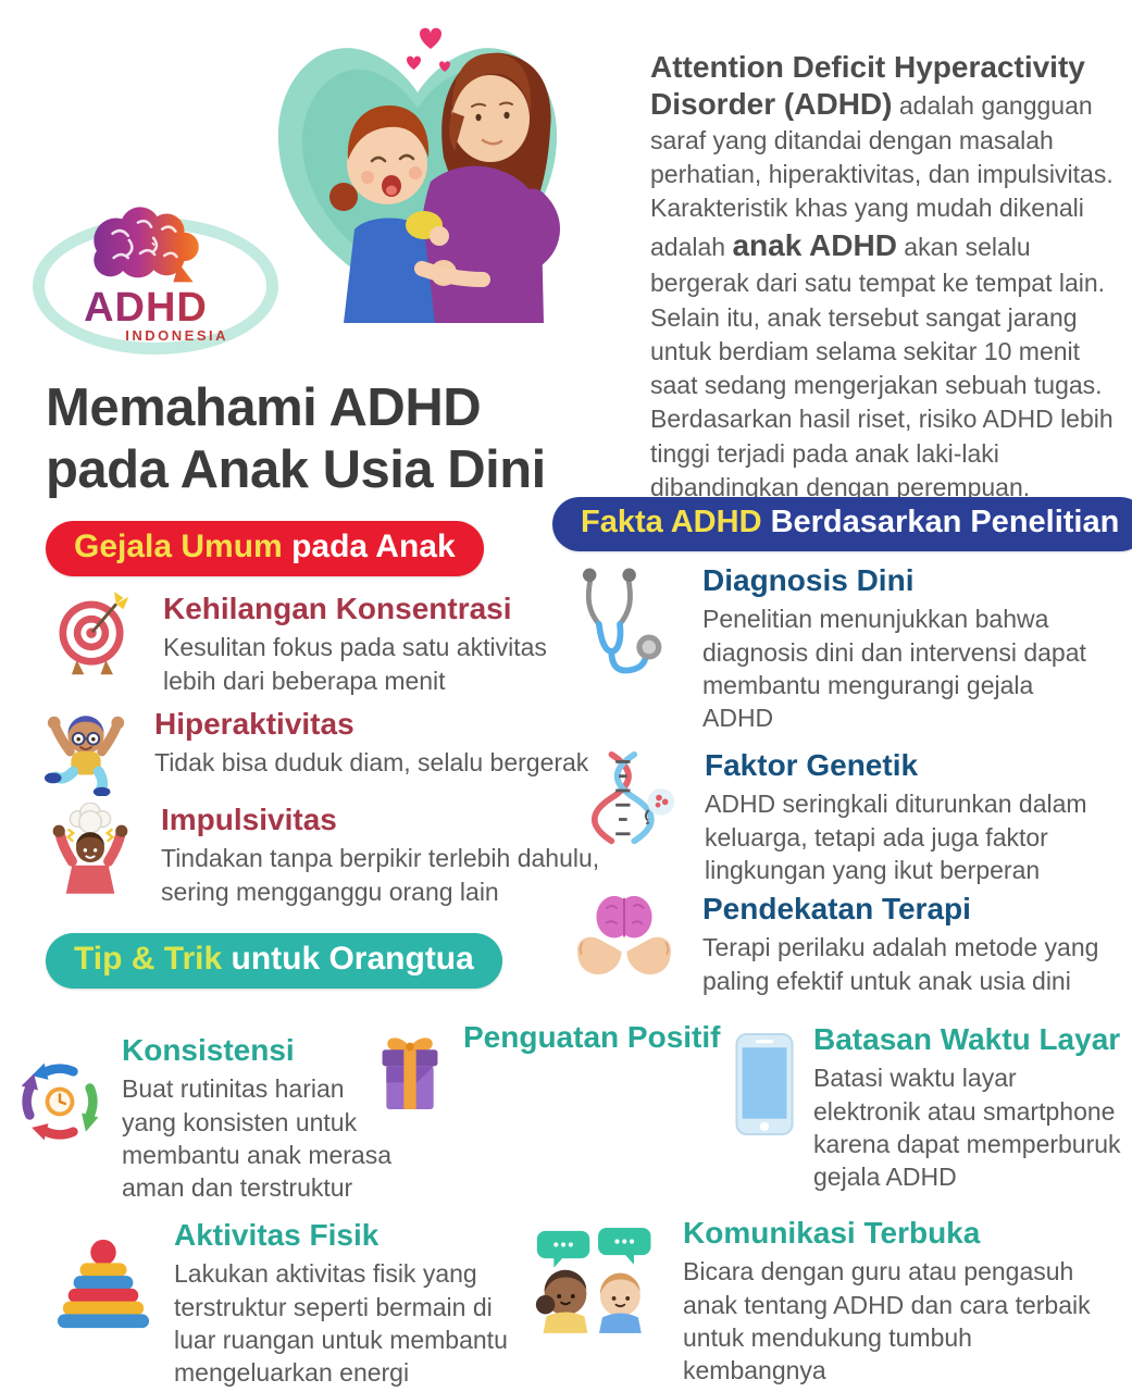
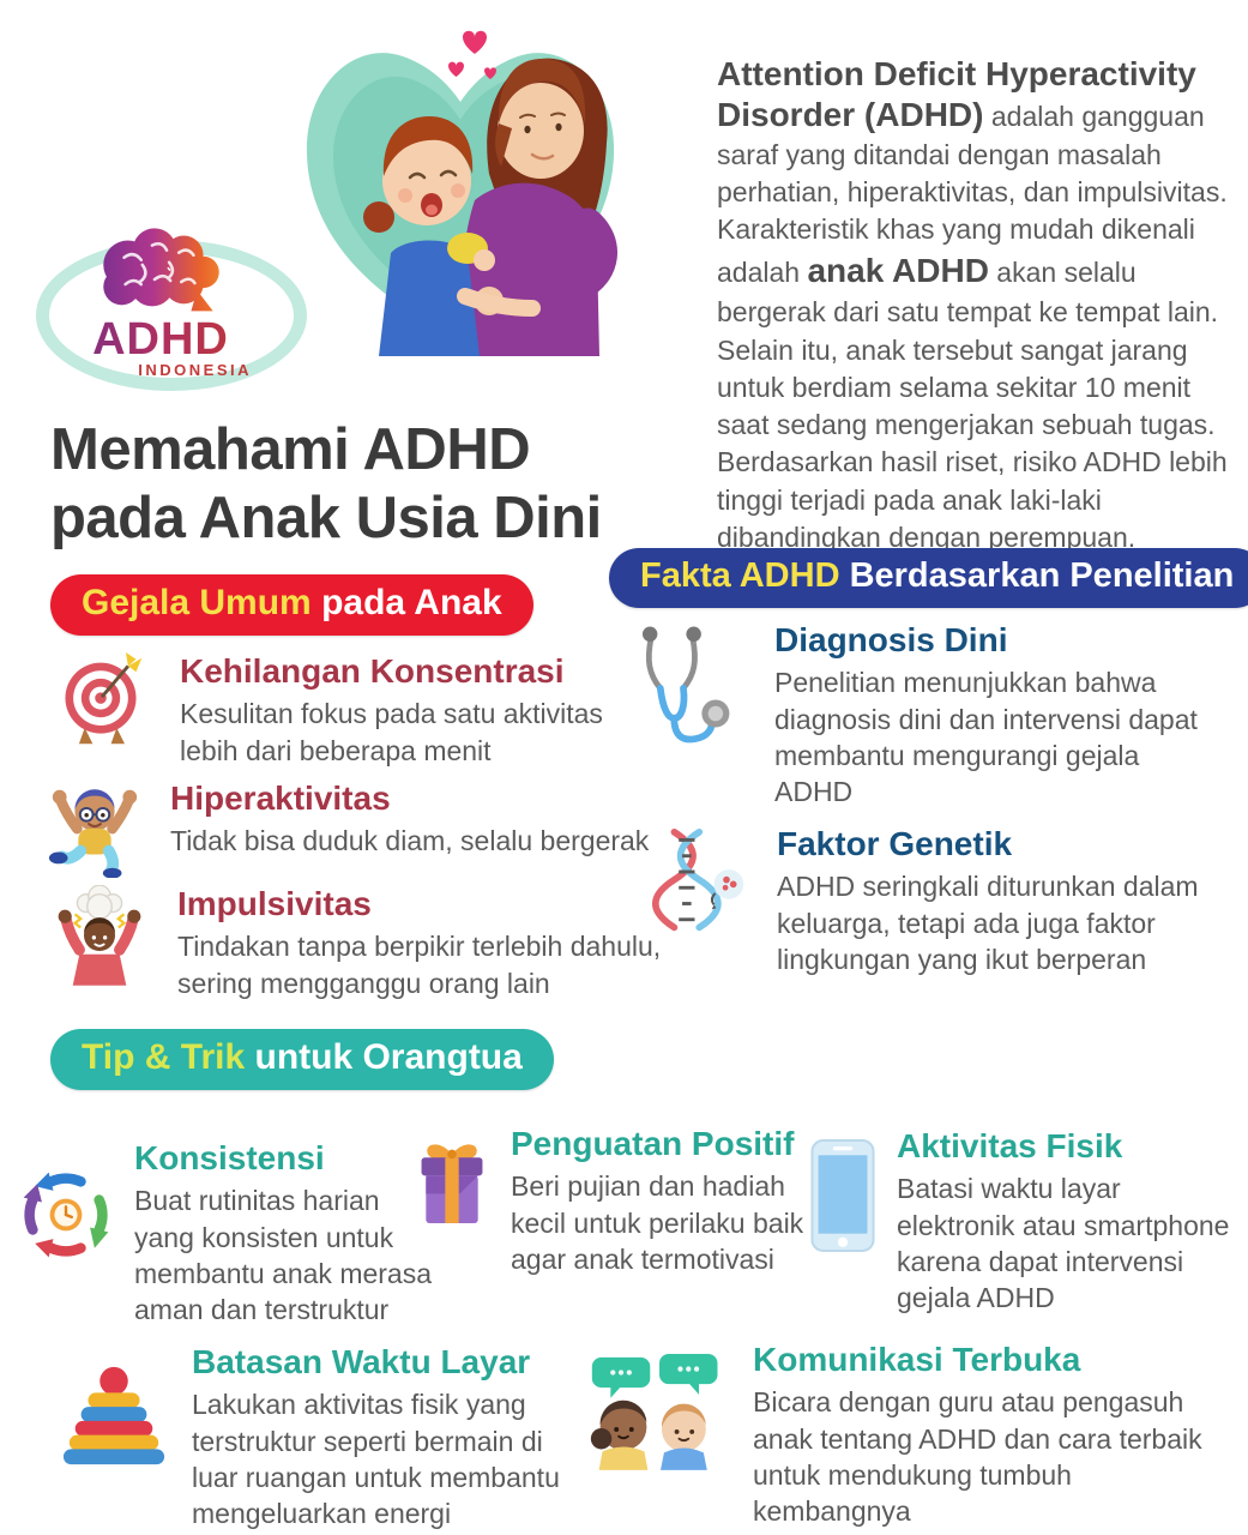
  ADHD
  INDONESIA
  Attention Deficit Hyperactivity Disorder (ADHD) adalah gangguan saraf yang ditandai dengan masalah perhatian, hiperaktivitas, dan impulsivitas. Karakteristik khas yang mudah dikenali adalah anak ADHD akan selalu bergerak dari satu tempat ke tempat lain. Selain itu, anak tersebut sangat jarang untuk berdiam selama sekitar 10 menit saat sedang mengerjakan sebuah tugas. Berdasarkan hasil riset, risiko ADHD lebih tinggi terjadi pada anak laki-laki dibandingkan dengan perempuan.
  Memahami ADHD
  pada Anak Usia Dini
  Gejala Umum pada Anak
  Fakta ADHD Berdasarkan Penelitian
  Tip & Trik untuk Orangtua
  Kehilangan Konsentrasi
  Kesulitan fokus pada satu aktivitas lebih dari beberapa menit
  Hiperaktivitas
  Tidak bisa duduk diam, selalu bergerak
  Impulsivitas
  Tindakan tanpa berpikir terlebih dahulu, sering mengganggu orang lain
  Diagnosis Dini
  Penelitian menunjukkan bahwa diagnosis dini dan intervensi dapat membantu mengurangi gejala ADHD
  Faktor Genetik
  ADHD seringkali diturunkan dalam keluarga, tetapi ada juga faktor lingkungan yang ikut berperan
- Pendekatan Terapi
- Terapi perilaku adalah metode yang paling efektif untuk anak usia dini
  Konsistensi
  Buat rutinitas harian yang konsisten untuk membantu anak merasa aman dan terstruktur
  Penguatan Positif
+ Beri pujian dan hadiah kecil untuk perilaku baik agar anak termotivasi
- Batasan Waktu Layar
+ Aktivitas Fisik
- Batasi waktu layar elektronik atau smartphone karena dapat memperburuk gejala ADHD
+ Batasi waktu layar elektronik atau smartphone karena dapat intervensi gejala ADHD
- Aktivitas Fisik
+ Batasan Waktu Layar
  Lakukan aktivitas fisik yang terstruktur seperti bermain di luar ruangan untuk membantu mengeluarkan energi
  Komunikasi Terbuka
  Bicara dengan guru atau pengasuh anak tentang ADHD dan cara terbaik untuk mendukung tumbuh kembangnya
